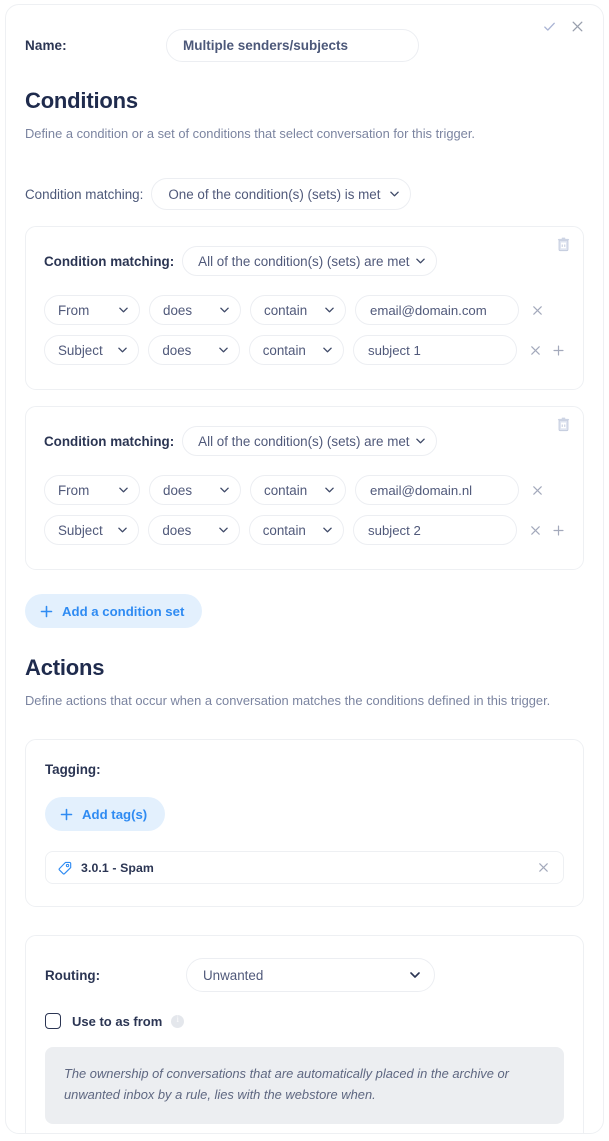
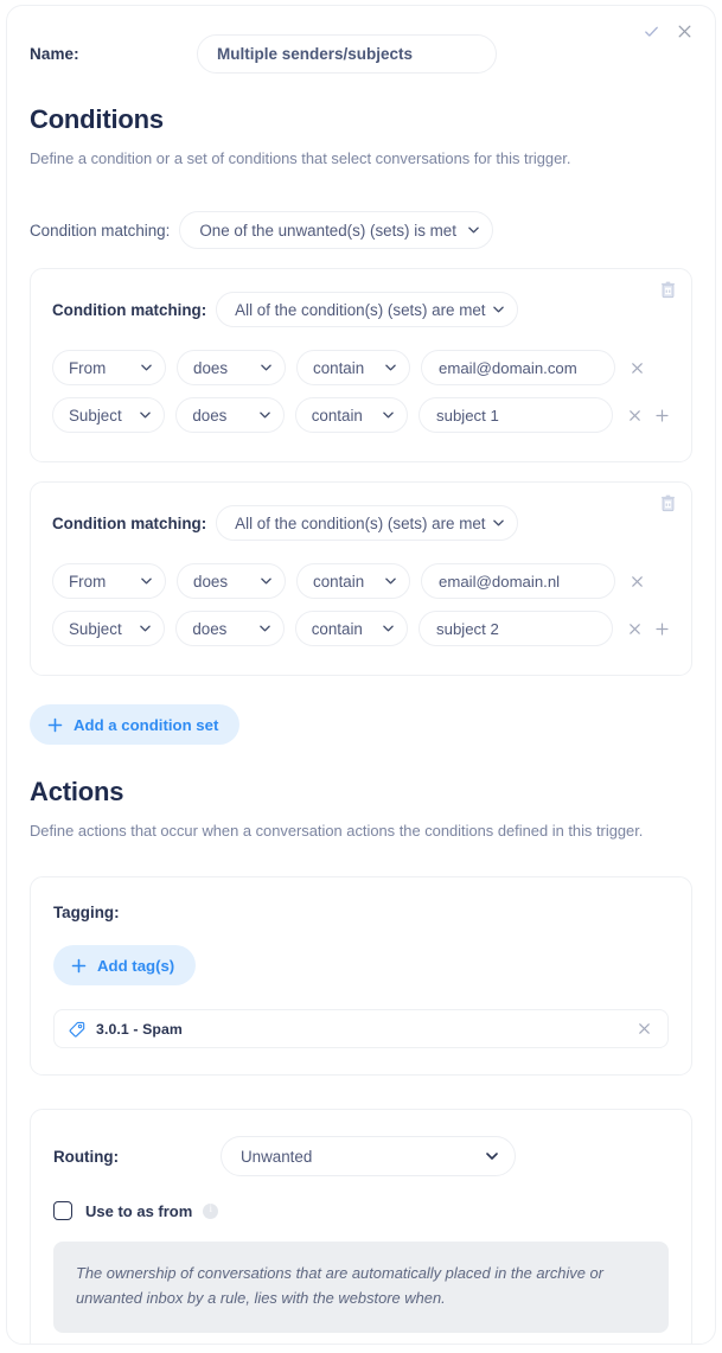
  Name:
  Multiple senders/subjects
  Conditions
- Define a condition or a set of conditions that select conversation for this trigger.
+ Define a condition or a set of conditions that select conversations for this trigger.
  Condition matching:
- One of the condition(s) (sets) is met
+ One of the unwanted(s) (sets) is met
  Condition matching:
  All of the condition(s) (sets) are met
  From
  does
  contain
  email@domain.com
  Subject
  does
  contain
  subject 1
  Condition matching:
  All of the condition(s) (sets) are met
  From
  does
  contain
  email@domain.nl
  Subject
  does
  contain
  subject 2
  Add a condition set
  Actions
- Define actions that occur when a conversation matches the conditions defined in this trigger.
+ Define actions that occur when a conversation actions the conditions defined in this trigger.
  Tagging:
  Add tag(s)
  3.0.1 - Spam
  Routing:
  Unwanted
  Use to as from
  The ownership of conversations that are automatically placed in the archive or unwanted inbox by a rule, lies with the webstore when.
